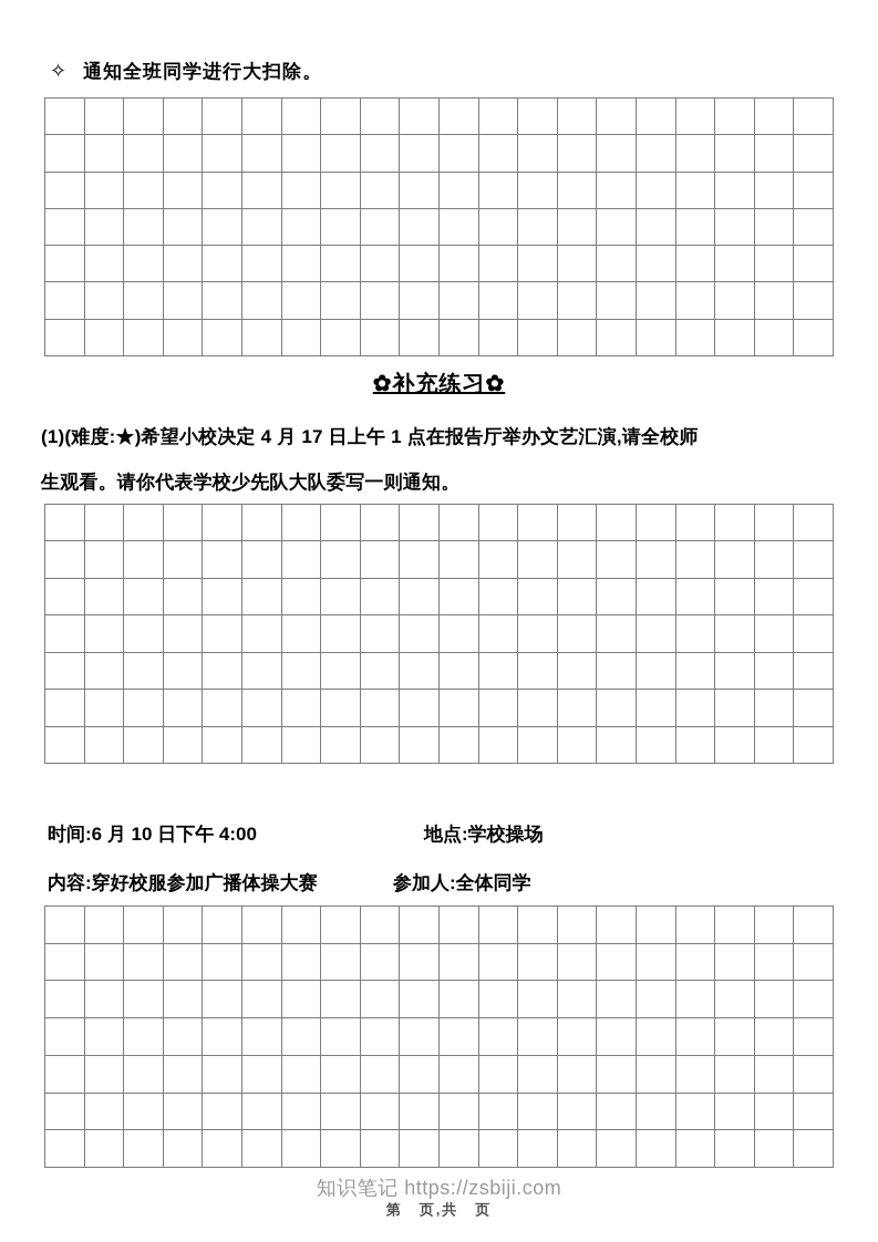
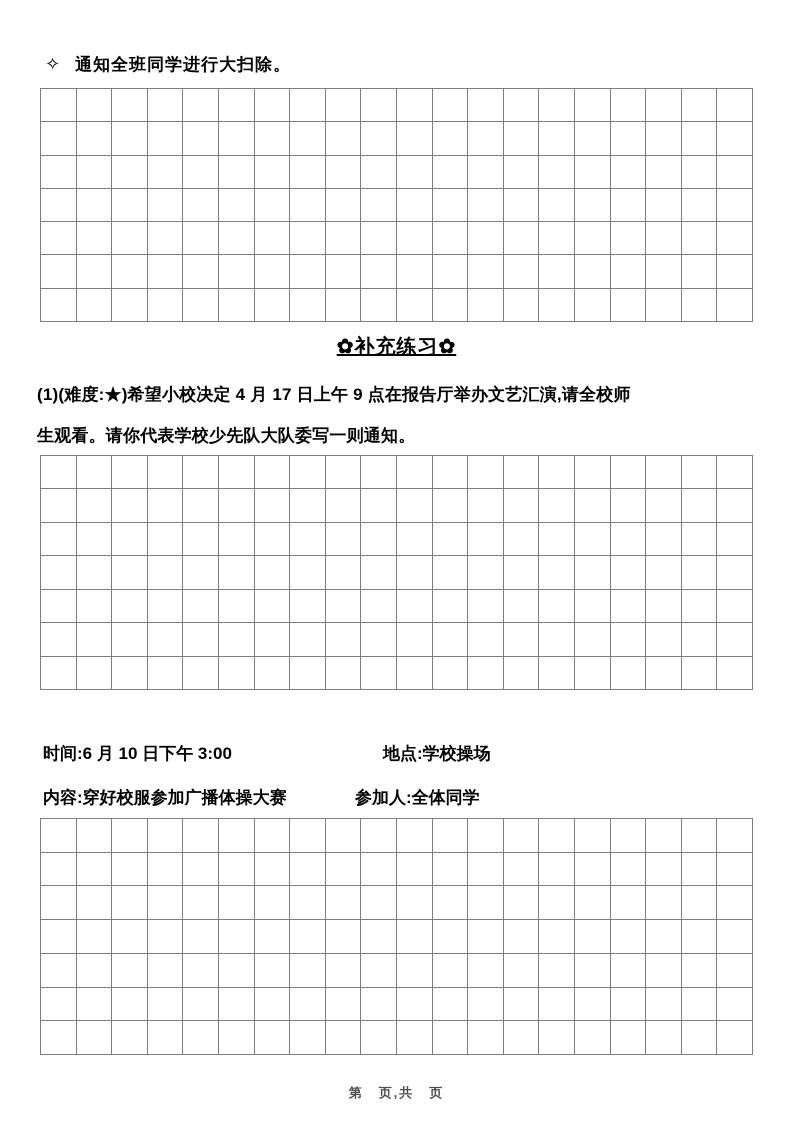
  ✧ 通知全班同学进行大扫除。
  ✿补充练习✿
- (1)(难度:★)希望小校决定 4 月 17 日上午 1 点在报告厅举办文艺汇演,请全校师
+ (1)(难度:★)希望小校决定 4 月 17 日上午 9 点在报告厅举办文艺汇演,请全校师
  生观看。请你代表学校少先队大队委写一则通知。
- 时间:6 月 10 日下午 4:00
+ 时间:6 月 10 日下午 3:00
  地点:学校操场
  内容:穿好校服参加广播体操大赛
  参加人:全体同学
- 知识笔记 https://zsbiji.com
  第 页,共 页
